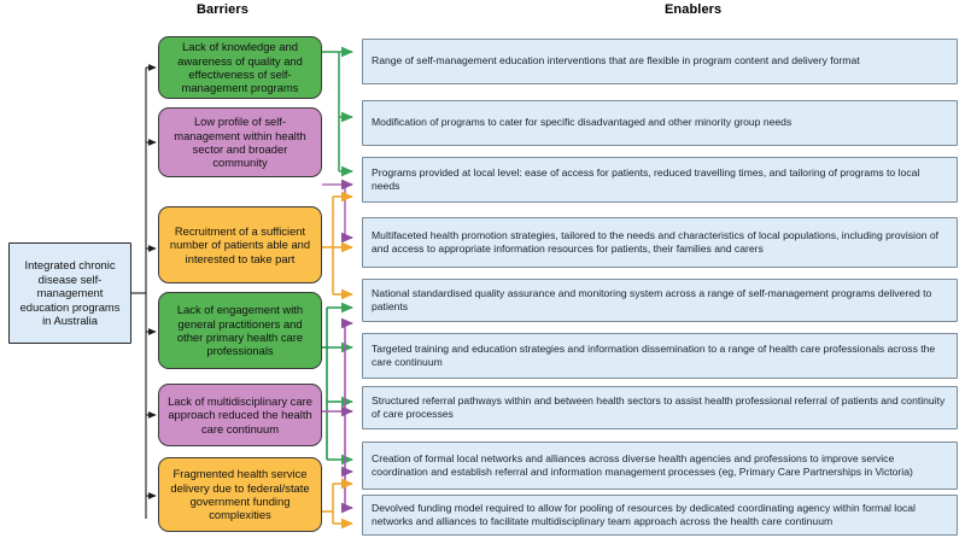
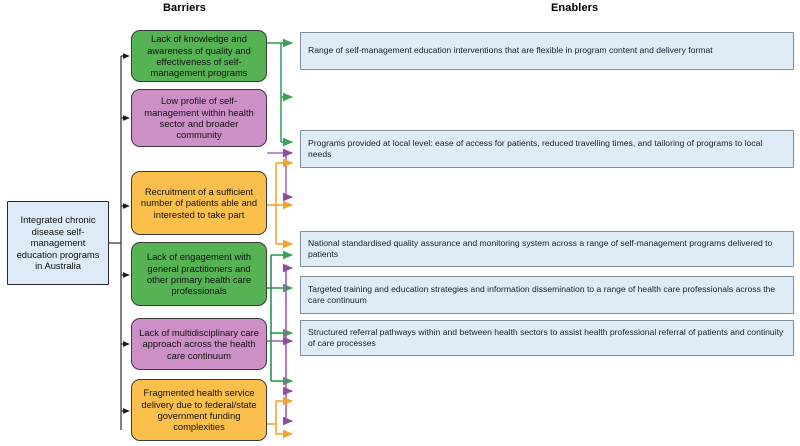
  Barriers
  Enablers
  Integrated chronic disease self-management education programs in Australia
  Lack of knowledge and awareness of quality and effectiveness of self-management programs
  Low profile of self-management within health sector and broader community
  Recruitment of a sufficient number of patients able and interested to take part
  Lack of engagement with general practitioners and other primary health care professionals
- Lack of multidisciplinary care approach reduced the health care continuum
+ Lack of multidisciplinary care approach across the health care continuum
  Fragmented health service delivery due to federal/state government funding complexities
  Range of self-management education interventions that are flexible in program content and delivery format
- Modification of programs to cater for specific disadvantaged and other minority group needs
  Programs provided at local level: ease of access for patients, reduced travelling times, and tailoring of programs to local needs
- Multifaceted health promotion strategies, tailored to the needs and characteristics of local populations, including provision of and access to appropriate information resources for patients, their families and carers
  National standardised quality assurance and monitoring system across a range of self-management programs delivered to patients
  Targeted training and education strategies and information dissemination to a range of health care professionals across the care continuum
  Structured referral pathways within and between health sectors to assist health professional referral of patients and continuity of care processes
- Creation of formal local networks and alliances across diverse health agencies and professions to improve service coordination and establish referral and information management processes (eg, Primary Care Partnerships in Victoria)
- Devolved funding model required to allow for pooling of resources by dedicated coordinating agency within formal local networks and alliances to facilitate multidisciplinary team approach across the health care continuum
